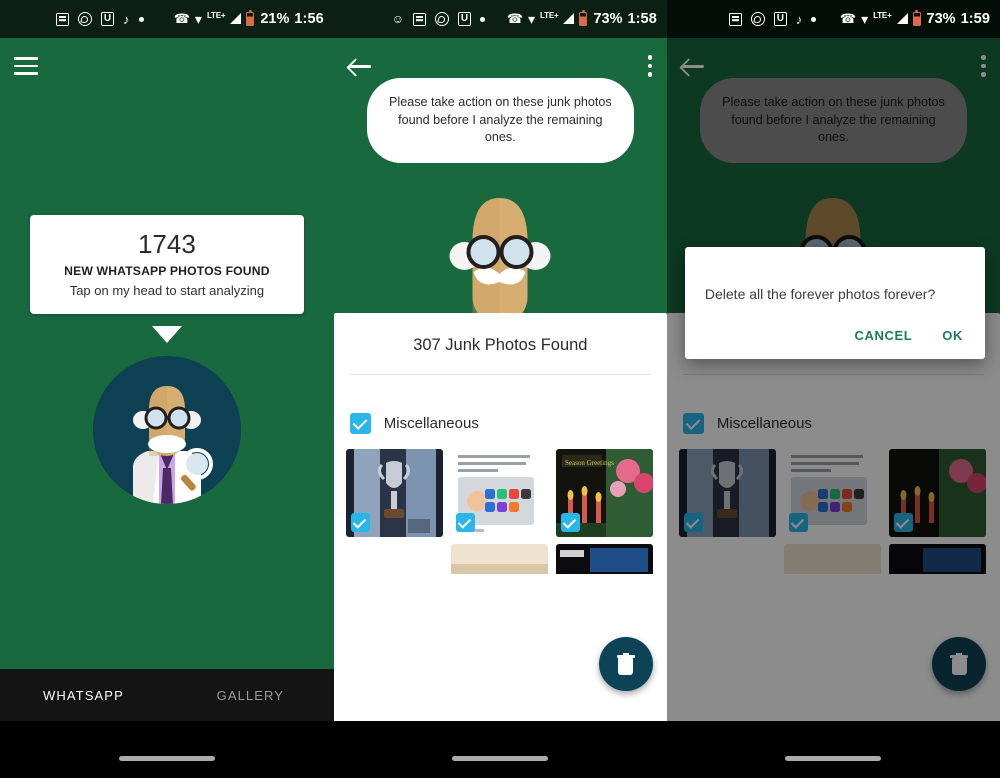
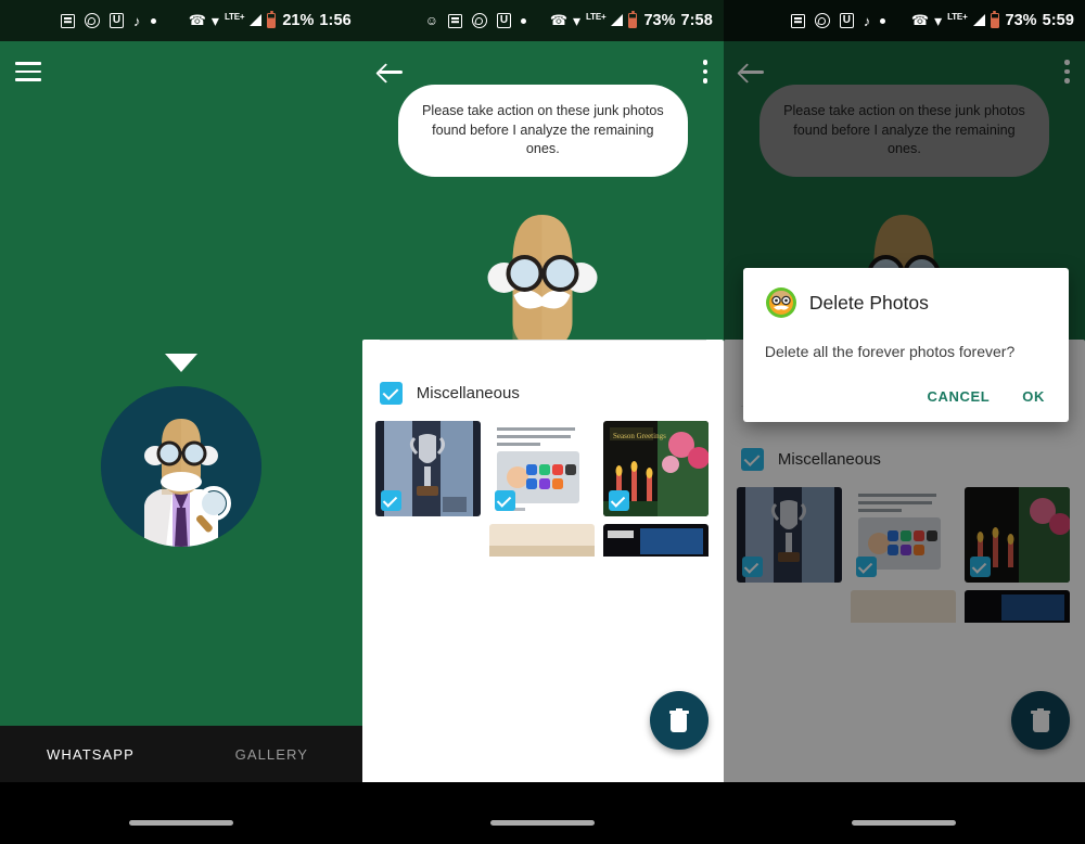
  U
  ♪
  ☎
  ▾
  LTE+
  21%
  1:56
- 1743
- NEW WHATSAPP PHOTOS FOUND
- Tap on my head to start analyzing
  WHATSAPP
  GALLERY
  ☺
  U
  ☎
  ▾
  LTE+
  73%
- 1:58
+ 7:58
  Please take action on these junk photos found before I analyze the remaining ones.
- 307 Junk Photos Found
  Miscellaneous
  Season Greetings
  U
  ♪
  ☎
  ▾
  LTE+
  73%
- 1:59
+ 5:59
  Please take action on these junk photos found before I analyze the remaining ones.
  Miscellaneous
+ Delete Photos
  Delete all the forever photos forever?
  CANCEL
  OK
